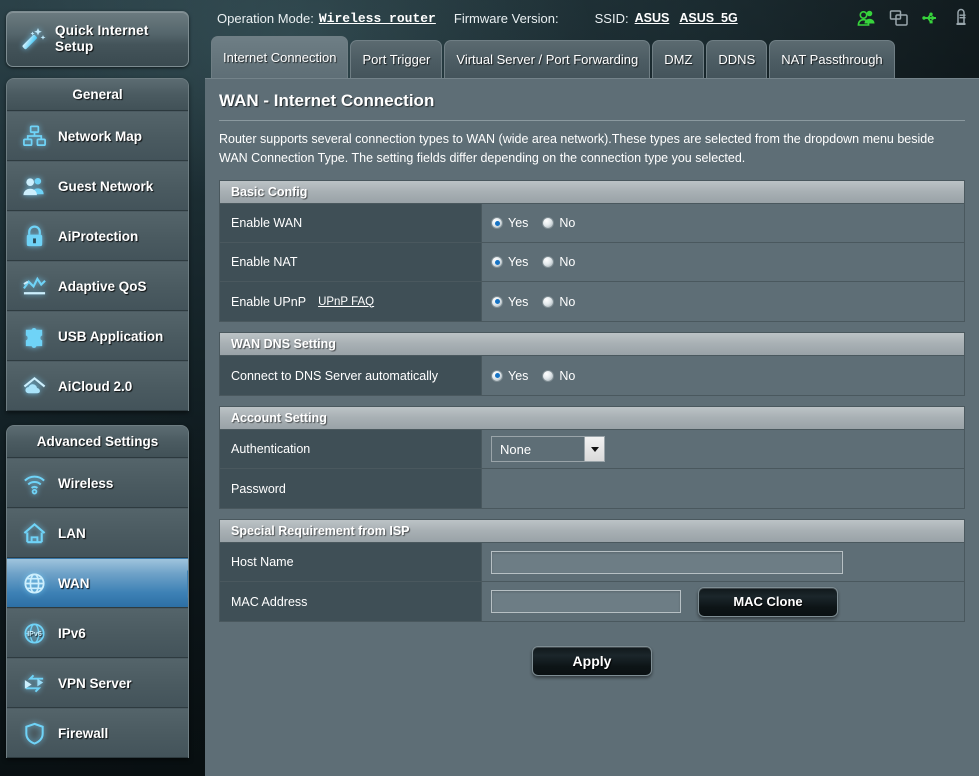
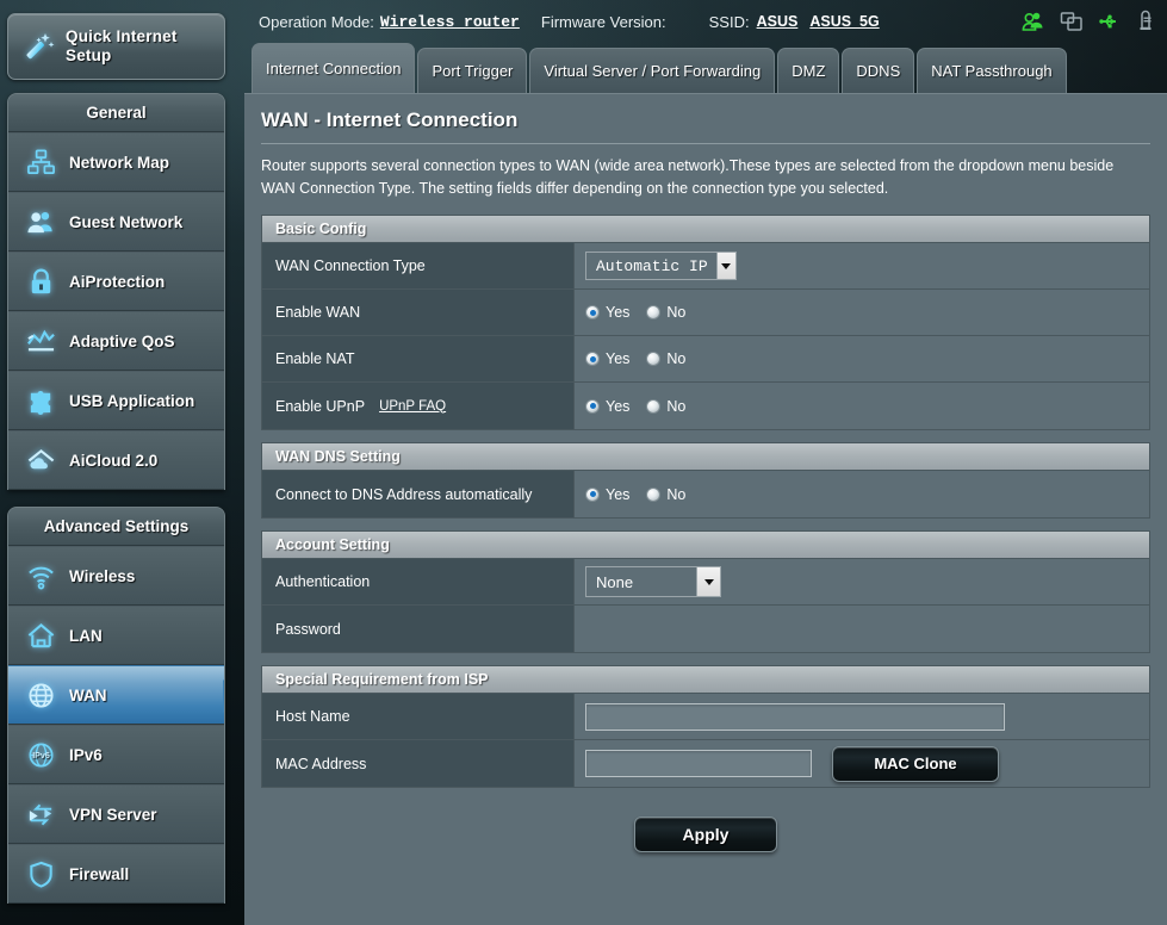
  Operation Mode:
  Wireless router
  Firmware Version:
  SSID:
  ASUS
  ASUS_5G
  Quick Internet Setup
  General
  Network Map
  Guest Network
  AiProtection
  Adaptive QoS
  USB Application
  AiCloud 2.0
  Advanced Settings
  Wireless
  LAN
  WAN
  IPv6
  IPv6
  VPN Server
  Firewall
  Internet Connection
  Port Trigger
  Virtual Server / Port Forwarding
  DMZ
  DDNS
  NAT Passthrough
  WAN - Internet Connection
  Router supports several connection types to WAN (wide area network).These types are selected from the dropdown menu beside WAN Connection Type. The setting fields differ depending on the connection type you selected.
  Basic Config
+ WAN Connection Type
+ Automatic IP
  Enable WAN
  Yes
  No
  Enable NAT
  Yes
  No
  Enable UPnP
  UPnP FAQ
  Yes
  No
  WAN DNS Setting
- Connect to DNS Server automatically
+ Connect to DNS Address automatically
  Yes
  No
  Account Setting
  Authentication
  None
  Password
  Special Requirement from ISP
  Host Name
  MAC Address
  MAC Clone
  Apply
